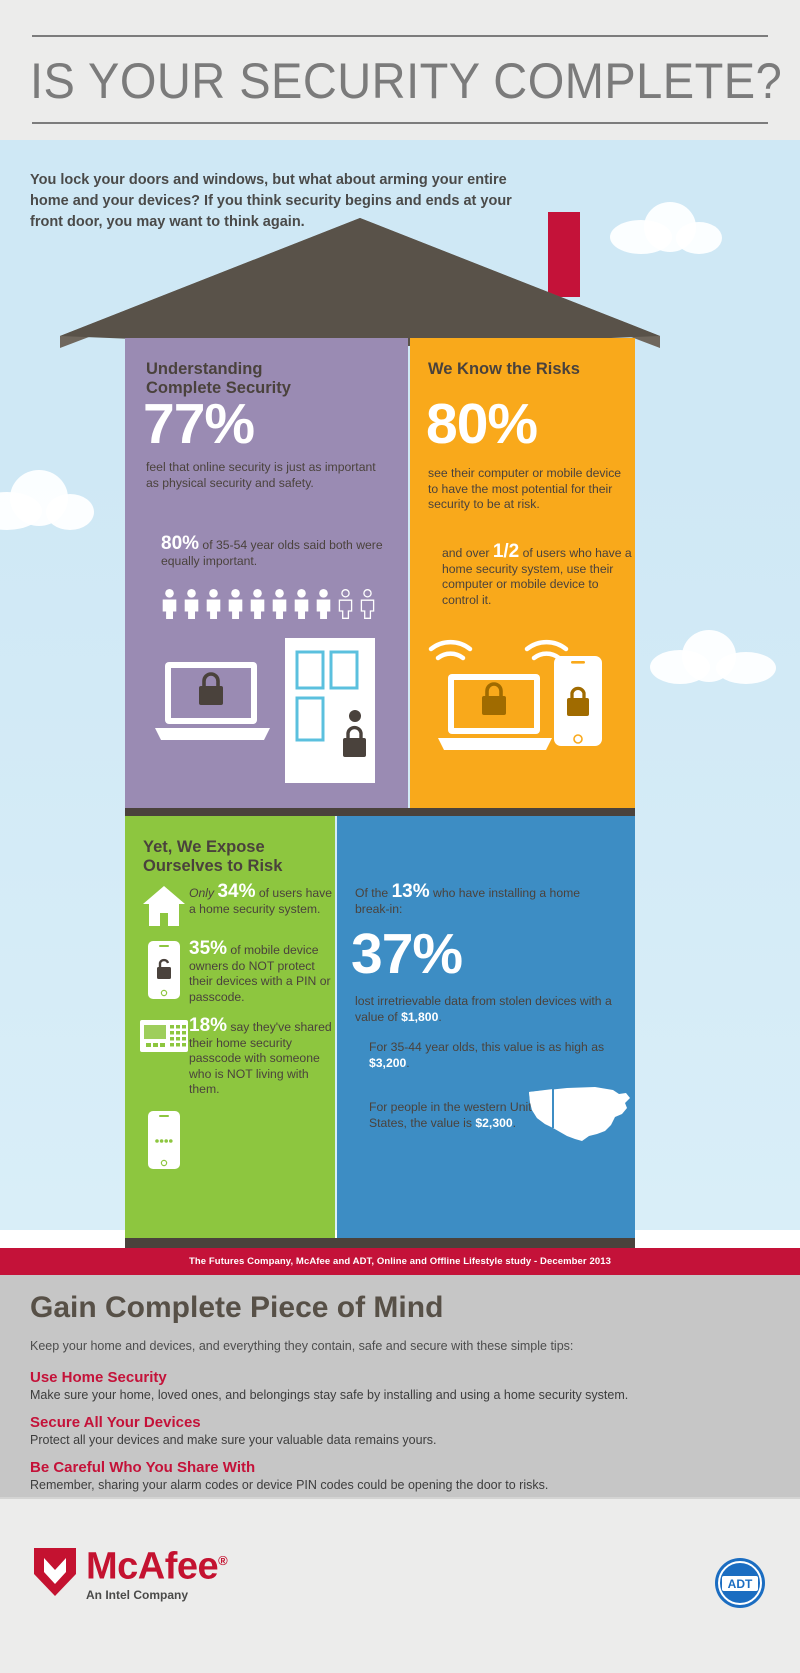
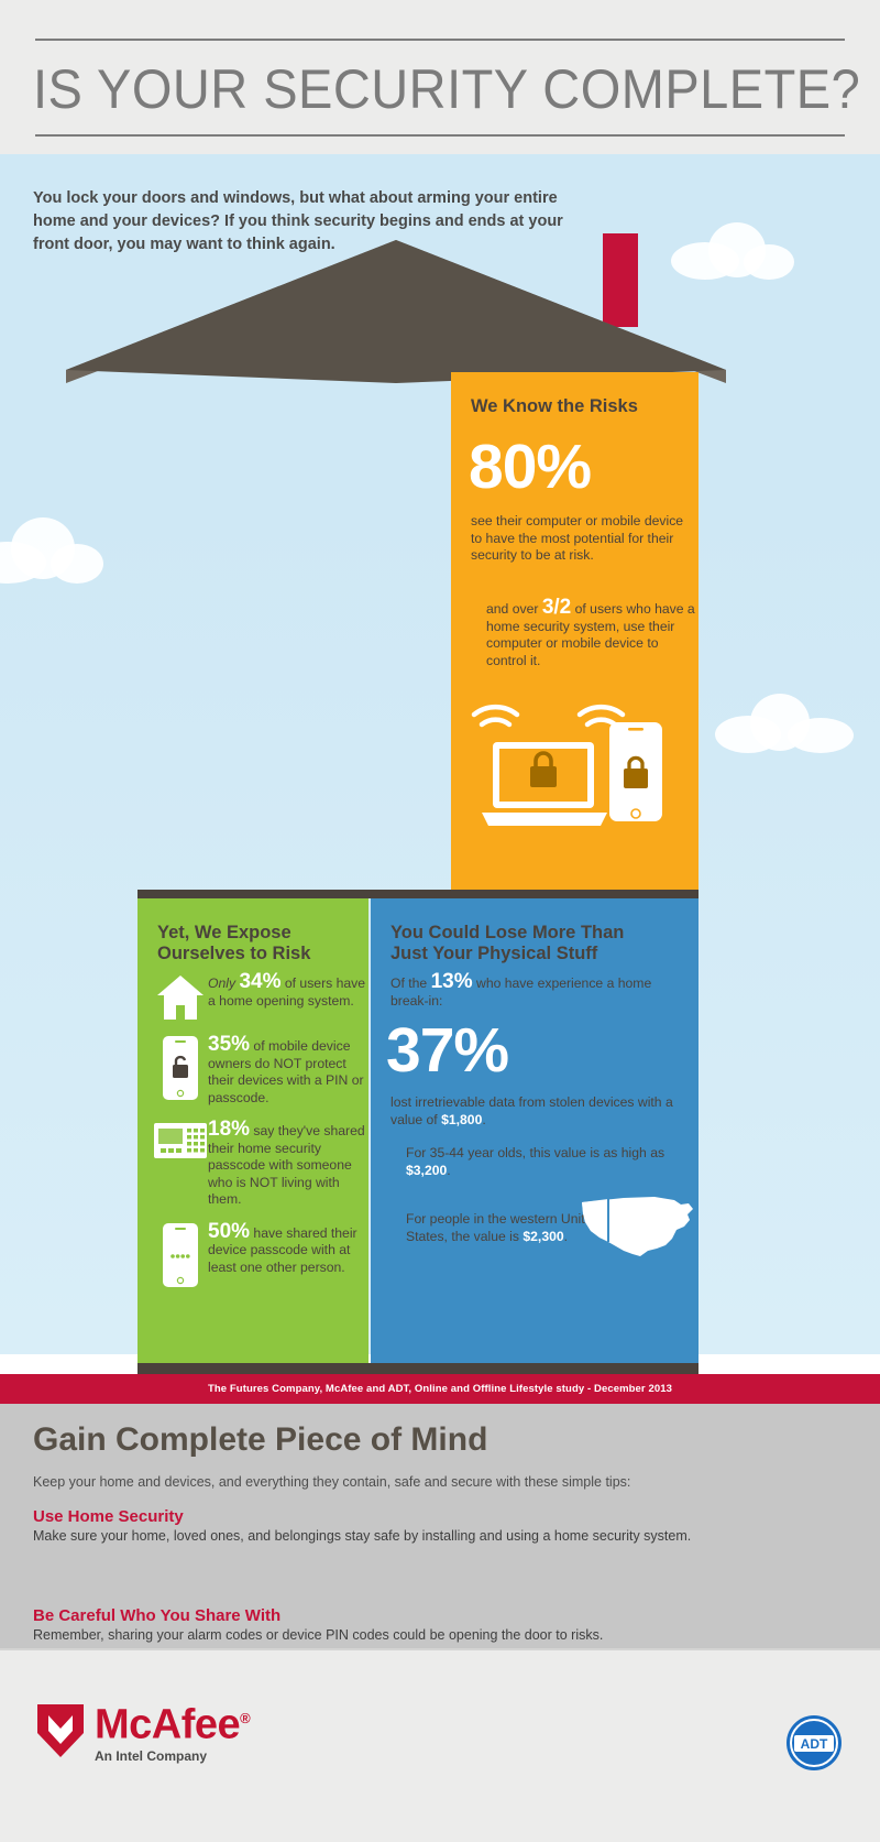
  IS YOUR SECURITY COMPLETE?
  You lock your doors and windows, but what about arming your entire home and your devices? If you think security begins and ends at your front door, you may want to think again.
- Understanding
- Complete Security
- 77%
- feel that online security is just as important as physical security and safety.
- 80% of 35-54 year olds said both were equally important.
  We Know the Risks
  80%
  see their computer or mobile device to have the most potential for their security to be at risk.
- and over 1/2 of users who have a home security system, use their computer or mobile device to control it.
+ and over 3/2 of users who have a home security system, use their computer or mobile device to control it.
  Yet, We Expose
  Ourselves to Risk
- Only 34% of users have a home security system.
+ Only 34% of users have a home opening system.
  35% of mobile device owners do NOT protect their devices with a PIN or passcode.
  18% say they've shared their home security passcode with someone who is NOT living with them.
+ 50% have shared their device passcode with at least one other person.
+ You Could Lose More Than
+ Just Your Physical Stuff
- Of the 13% who have installing a home break-in:
+ Of the 13% who have experience a home break-in:
  37%
  lost irretrievable data from stolen devices with a value of $1,800.
  For 35-44 year olds, this value is as high as $3,200.
  For people in the western Unit States, the value is $2,300.
  The Futures Company, McAfee and ADT, Online and Offline Lifestyle study - December 2013
  Gain Complete Piece of Mind
  Keep your home and devices, and everything they contain, safe and secure with these simple tips:
  Use Home Security
  Make sure your home, loved ones, and belongings stay safe by installing and using a home security system.
- Secure All Your Devices
- Protect all your devices and make sure your valuable data remains yours.
  Be Careful Who You Share With
  Remember, sharing your alarm codes or device PIN codes could be opening the door to risks.
  McAfee®
  An Intel Company
  ADT
